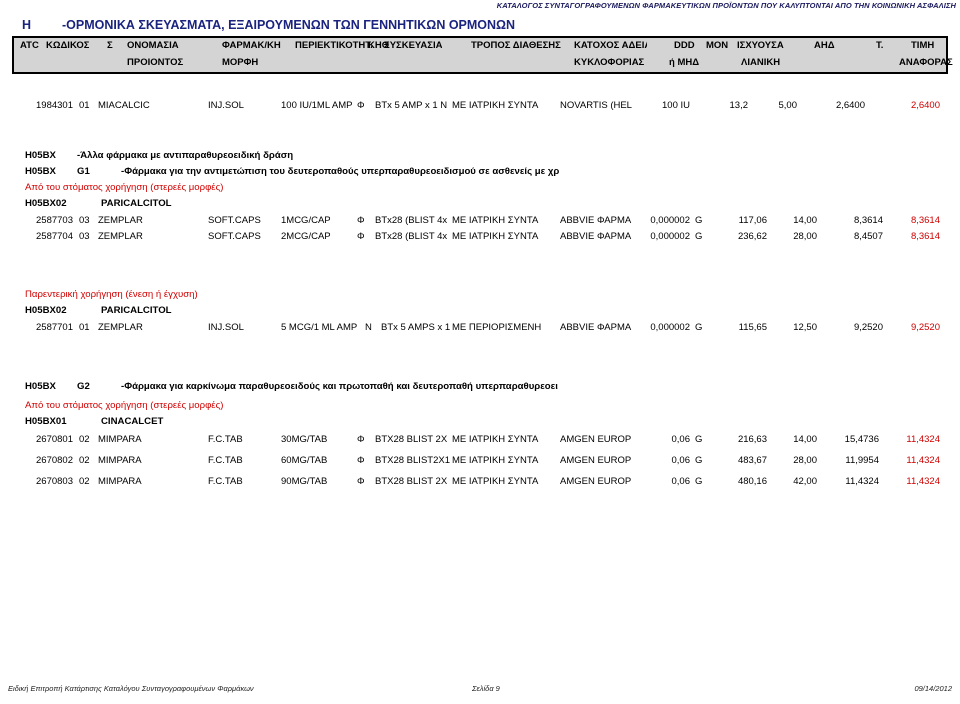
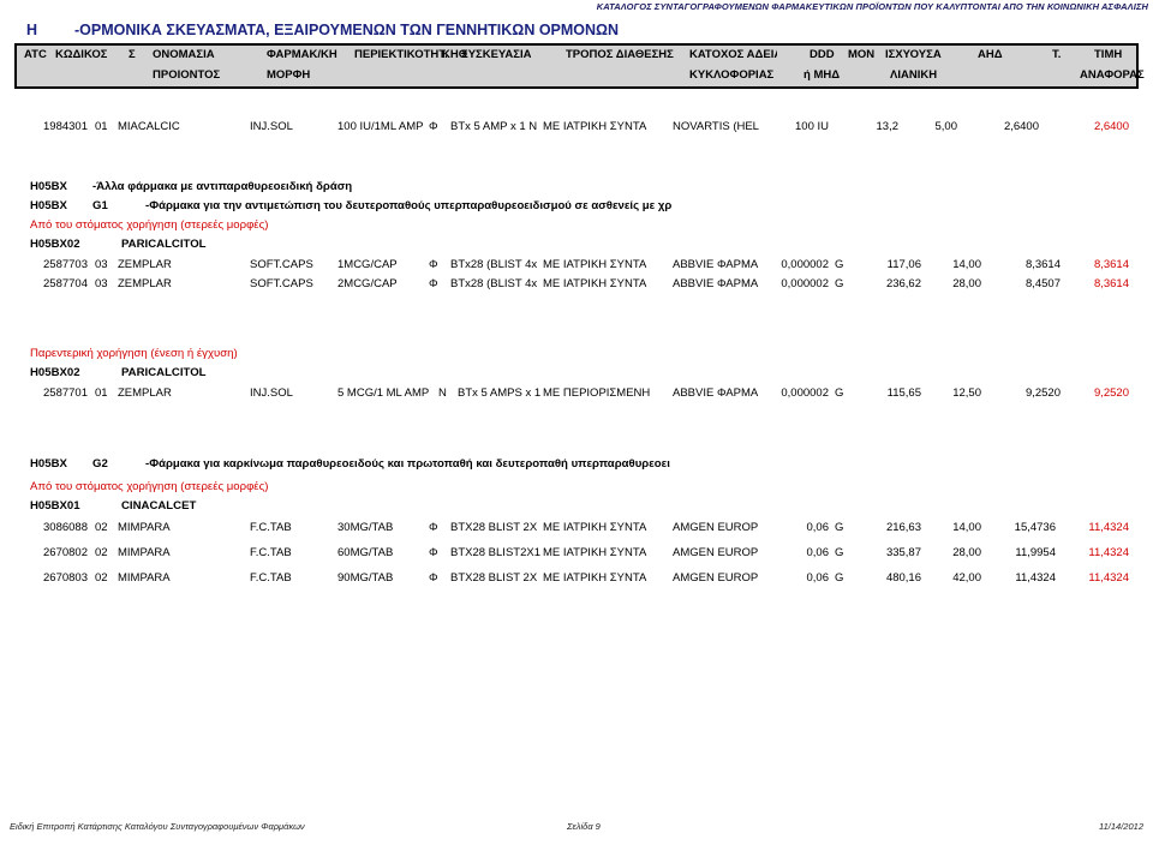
  ΚΑΤΑΛΟΓΟΣ ΣΥΝΤΑΓΟΓΡΑΦΟΥΜΕΝΩΝ ΦΑΡΜΑΚΕΥΤΙΚΩΝ ΠΡΟΪΟΝΤΩΝ ΠΟΥ ΚΑΛΥΠΤΟΝΤΑΙ ΑΠΟ ΤΗΝ ΚΟΙΝΩΝΙΚΗ ΑΣΦΑΛΙΣΗ
  H -ΟΡΜΟΝΙΚΑ ΣΚΕΥΑΣΜΑΤΑ, ΕΞΑΙΡΟΥΜΕΝΩΝ ΤΩΝ ΓΕΝΝΗΤΙΚΩΝ ΟΡΜΟΝΩΝ
  ATC
  ΚΩΔΙΚΟΣ
  Σ
  ΟΝΟΜΑΣΙΑ
  ΦΑΡΜΑΚ/ΚΗ
  ΠΕΡΙΕΚΤΙΚΟΤΗΤ
  ΚΗΘ
  ΣΥΣΚΕΥΑΣΙΑ
  ΤΡΟΠΟΣ ΔΙΑΘΕΣΗΣ
  ΚΑΤΟΧΟΣ ΑΔΕΙ
  DDD
  ΜΟΝ
  ΙΣΧΥΟΥΣΑ
  ΑΗΔ
  Τ.
  ΤΙΜΗ
  ΠΡΟΙΟΝΤΟΣ
  ΜΟΡΦΗ
  ΚΥΚΛΟΦΟΡΙΑΣ
  ή ΜΗΔ
  ΛΙΑΝΙΚΗ
  ΑΝΑΦΟΡΑΣ
  1984301
  01
  MIACALCIC
  INJ.SOL
  100 IU/1ML AMP
  Φ
  BTx 5 AMP x 1 N
  ΜΕ ΙΑΤΡΙΚΗ ΣΥΝΤΑ
  NOVARTIS (HEL
  100 IU
  13,2
  5,00
  2,6400
  2,6400
  H05BX -Άλλα φάρμακα με αντιπαραθυρεοειδική δράση
  H05BX G1 -Φάρμακα για την αντιμετώπιση του δευτεροπαθούς υπερπαραθυρεοειδισμού σε ασθενείς με χρ
  Από του στόματος χορήγηση (στερεές μορφές)
  H05BX02 PARICALCITOL
  2587703
  03
  ZEMPLAR
  SOFT.CAPS
  1MCG/CAP
  Φ
  BTx28 (BLIST 4x
  ΜΕ ΙΑΤΡΙΚΗ ΣΥΝΤΑ
  ABBVIE ΦΑΡΜΑ
  0,000002
  G
  117,06
  14,00
  8,3614
  8,3614
  2587704
  03
  ZEMPLAR
  SOFT.CAPS
  2MCG/CAP
  Φ
  BTx28 (BLIST 4x
  ΜΕ ΙΑΤΡΙΚΗ ΣΥΝΤΑ
  ABBVIE ΦΑΡΜΑ
  0,000002
  G
  236,62
  28,00
  8,4507
  8,3614
  Παρεντερική χορήγηση (ένεση ή έγχυση)
  H05BX02 PARICALCITOL
  2587701
  01
  ZEMPLAR
  INJ.SOL
  5 MCG/1 ML AMP
  N
  BTx 5 AMPS x 1
  ΜΕ ΠΕΡΙΟΡΙΣΜΕΝΗ
  ABBVIE ΦΑΡΜΑ
  0,000002
  G
  115,65
  12,50
  9,2520
  9,2520
  H05BX G2 -Φάρμακα για καρκίνωμα παραθυρεοειδούς και πρωτοπαθή και δευτεροπαθή υπερπαραθυρεοει
  Από του στόματος χορήγηση (στερεές μορφές)
  H05BX01 CINACALCET
- 2670801
+ 3086088
  02
  MIMPARA
  F.C.TAB
  30MG/TAB
  Φ
  BTX28 BLIST 2X
  ΜΕ ΙΑΤΡΙΚΗ ΣΥΝΤΑ
  AMGEN EUROP
  0,06
  G
  216,63
  14,00
  15,4736
  11,4324
  2670802
  02
  MIMPARA
  F.C.TAB
  60MG/TAB
  Φ
  BTX28 BLIST2X1
  ΜΕ ΙΑΤΡΙΚΗ ΣΥΝΤΑ
  AMGEN EUROP
  0,06
  G
- 483,67
+ 335,87
  28,00
  11,9954
  11,4324
  2670803
  02
  MIMPARA
  F.C.TAB
  90MG/TAB
  Φ
  BTX28 BLIST 2X
  ΜΕ ΙΑΤΡΙΚΗ ΣΥΝΤΑ
  AMGEN EUROP
  0,06
  G
  480,16
  42,00
  11,4324
  11,4324
  Ειδική Επιτροπή Κατάρτισης Καταλόγου Συνταγογραφουμένων Φαρμάκων
  Σελίδα 9
- 09/14/2012
+ 11/14/2012
